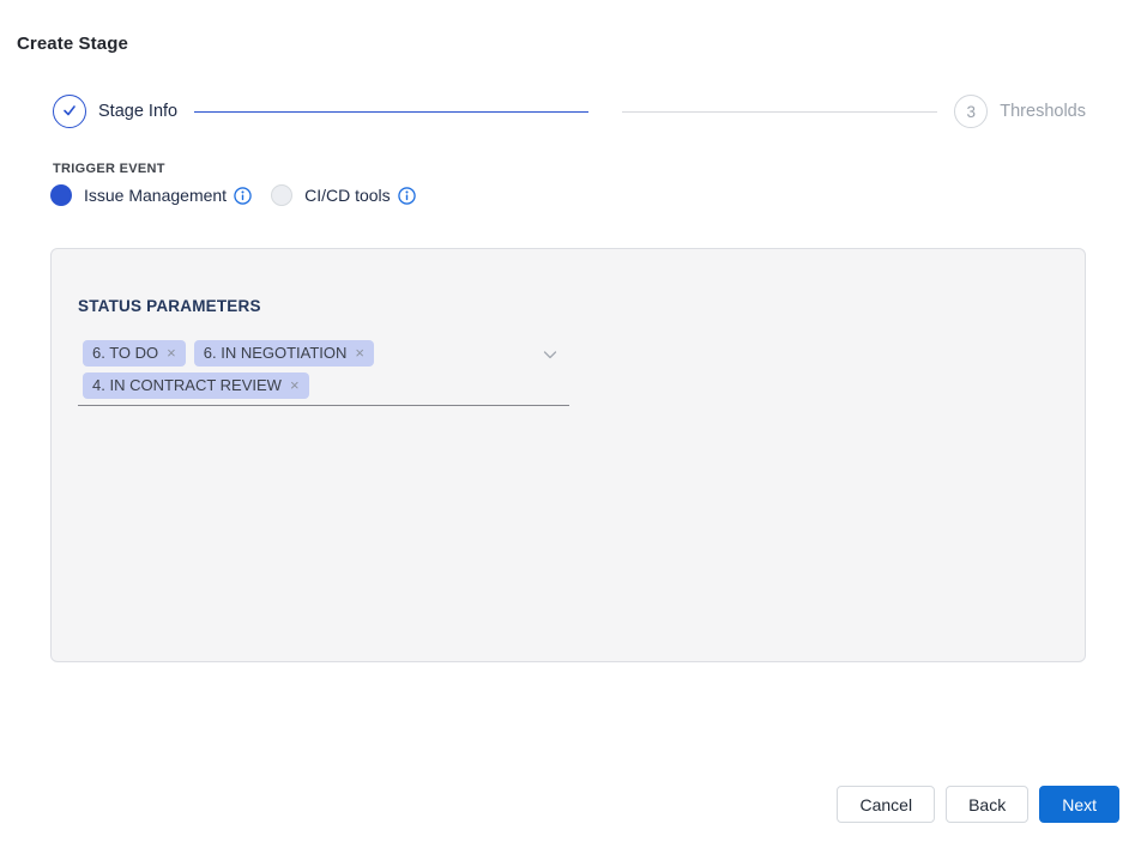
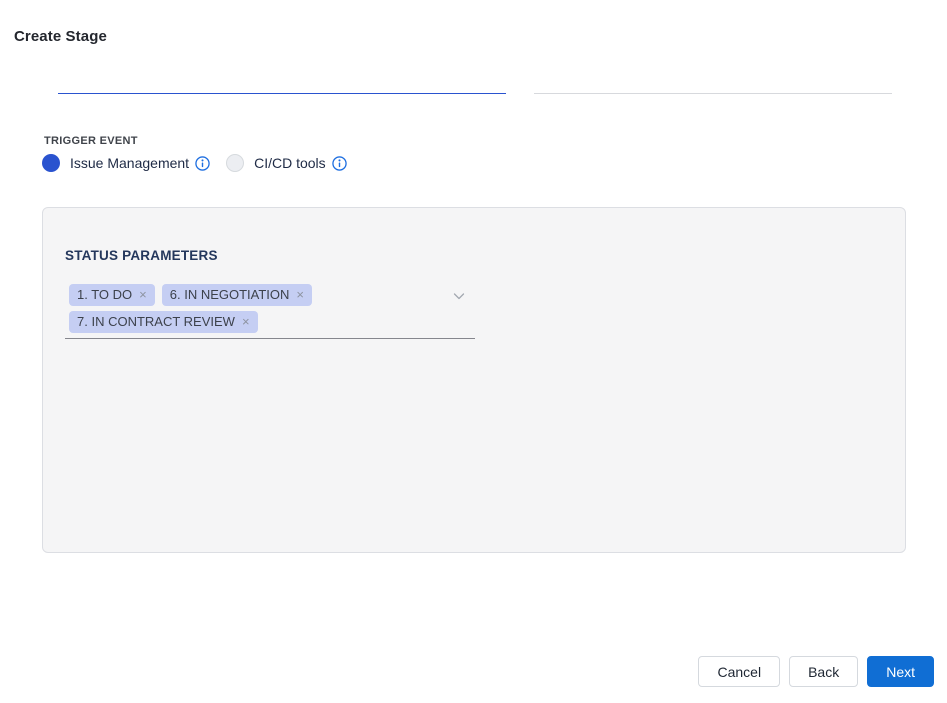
  Create Stage
- Stage Info
- 3
- Thresholds
  TRIGGER EVENT
  Issue Management
  CI/CD tools
  STATUS PARAMETERS
- 6. TO DO
+ 1. TO DO
  ×
  6. IN NEGOTIATION
  ×
- 4. IN CONTRACT REVIEW
+ 7. IN CONTRACT REVIEW
  ×
  Cancel
  Back
  Next
